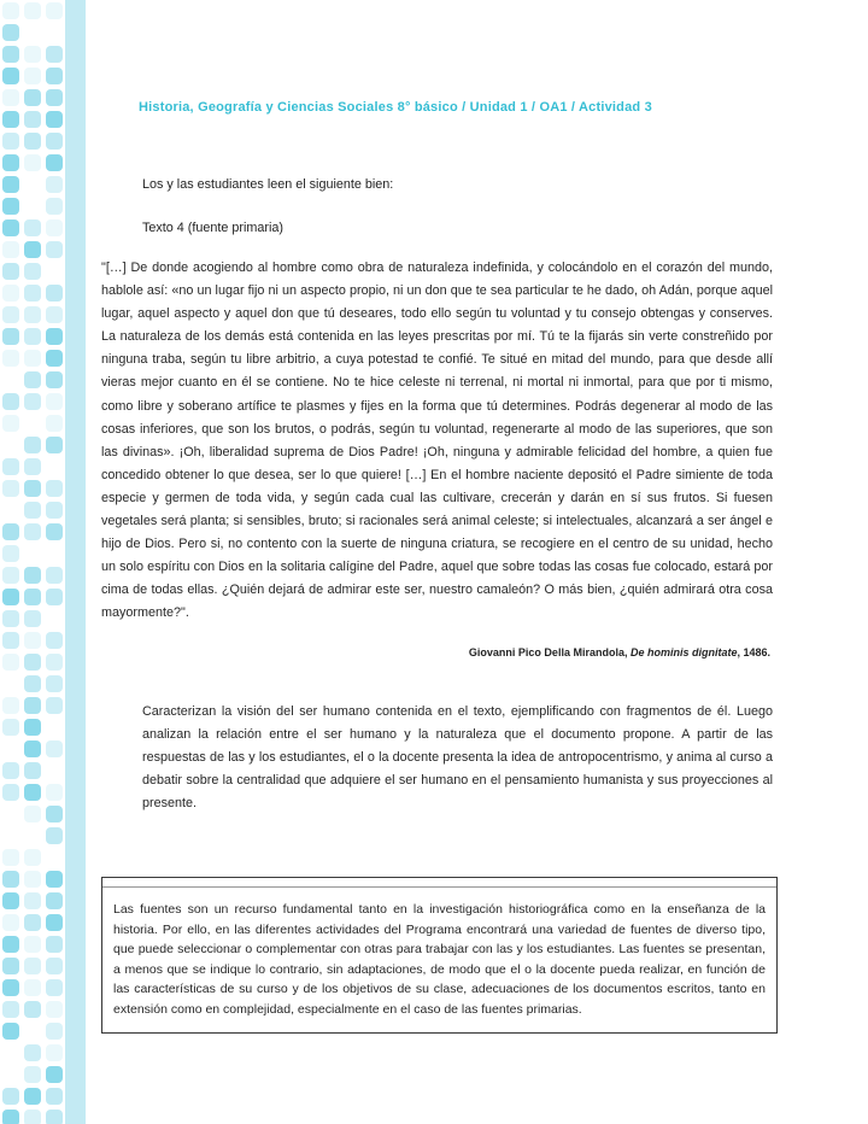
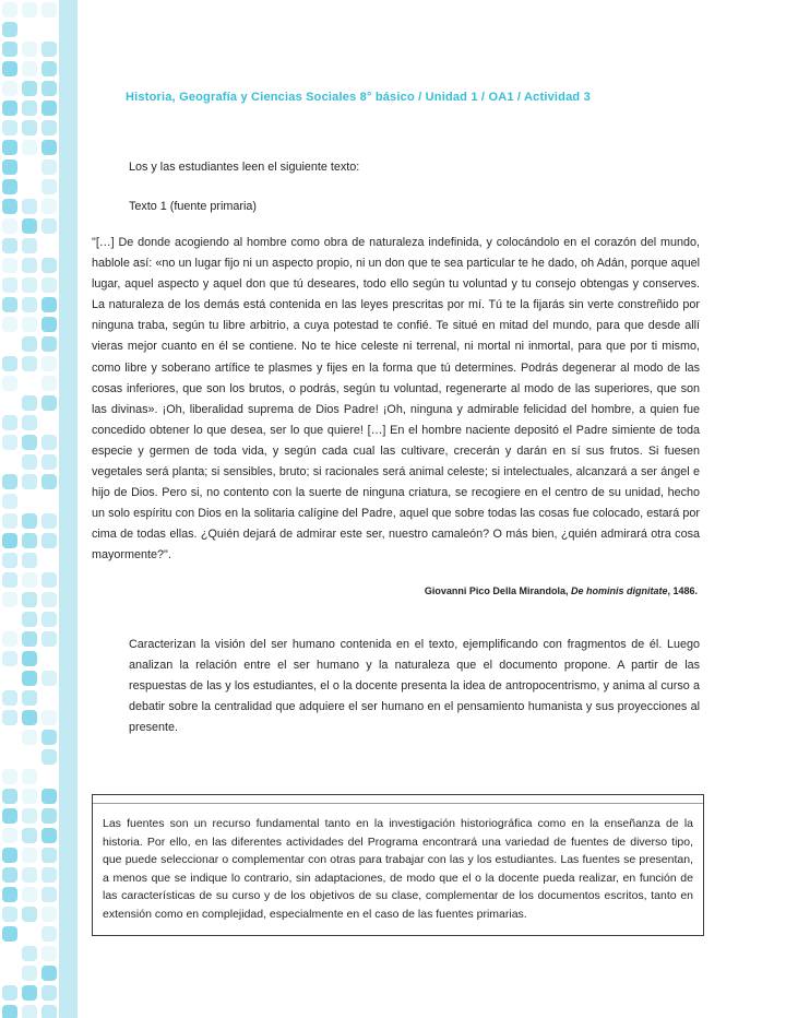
  Historia, Geografía y Ciencias Sociales 8° básico / Unidad 1 / OA1 / Actividad 3
- Los y las estudiantes leen el siguiente bien:
+ Los y las estudiantes leen el siguiente texto:
- Texto 4 (fuente primaria)
+ Texto 1 (fuente primaria)
  "[…] De donde acogiendo al hombre como obra de naturaleza indefinida, y colocándolo en el corazón del mundo, hablole así: «no un lugar fijo ni un aspecto propio, ni un don que te sea particular te he dado, oh Adán, porque aquel lugar, aquel aspecto y aquel don que tú deseares, todo ello según tu voluntad y tu consejo obtengas y conserves. La naturaleza de los demás está contenida en las leyes prescritas por mí. Tú te la fijarás sin verte constreñido por ninguna traba, según tu libre arbitrio, a cuya potestad te confié. Te situé en mitad del mundo, para que desde allí vieras mejor cuanto en él se contiene. No te hice celeste ni terrenal, ni mortal ni inmortal, para que por ti mismo, como libre y soberano artífice te plasmes y fijes en la forma que tú determines. Podrás degenerar al modo de las cosas inferiores, que son los brutos, o podrás, según tu voluntad, regenerarte al modo de las superiores, que son las divinas». ¡Oh, liberalidad suprema de Dios Padre! ¡Oh, ninguna y admirable felicidad del hombre, a quien fue concedido obtener lo que desea, ser lo que quiere! […] En el hombre naciente depositó el Padre simiente de toda especie y germen de toda vida, y según cada cual las cultivare, crecerán y darán en sí sus frutos. Si fuesen vegetales será planta; si sensibles, bruto; si racionales será animal celeste; si intelectuales, alcanzará a ser ángel e hijo de Dios. Pero si, no contento con la suerte de ninguna criatura, se recogiere en el centro de su unidad, hecho un solo espíritu con Dios en la solitaria calígine del Padre, aquel que sobre todas las cosas fue colocado, estará por cima de todas ellas. ¿Quién dejará de admirar este ser, nuestro camaleón? O más bien, ¿quién admirará otra cosa mayormente?".
  Giovanni Pico Della Mirandola, De hominis dignitate, 1486.
  Caracterizan la visión del ser humano contenida en el texto, ejemplificando con fragmentos de él. Luego analizan la relación entre el ser humano y la naturaleza que el documento propone. A partir de las respuestas de las y los estudiantes, el o la docente presenta la idea de antropocentrismo, y anima al curso a debatir sobre la centralidad que adquiere el ser humano en el pensamiento humanista y sus proyecciones al presente.
- Las fuentes son un recurso fundamental tanto en la investigación historiográfica como en la enseñanza de la historia. Por ello, en las diferentes actividades del Programa encontrará una variedad de fuentes de diverso tipo, que puede seleccionar o complementar con otras para trabajar con las y los estudiantes. Las fuentes se presentan, a menos que se indique lo contrario, sin adaptaciones, de modo que el o la docente pueda realizar, en función de las características de su curso y de los objetivos de su clase, adecuaciones de los documentos escritos, tanto en extensión como en complejidad, especialmente en el caso de las fuentes primarias.
+ Las fuentes son un recurso fundamental tanto en la investigación historiográfica como en la enseñanza de la historia. Por ello, en las diferentes actividades del Programa encontrará una variedad de fuentes de diverso tipo, que puede seleccionar o complementar con otras para trabajar con las y los estudiantes. Las fuentes se presentan, a menos que se indique lo contrario, sin adaptaciones, de modo que el o la docente pueda realizar, en función de las características de su curso y de los objetivos de su clase, complementar de los documentos escritos, tanto en extensión como en complejidad, especialmente en el caso de las fuentes primarias.
